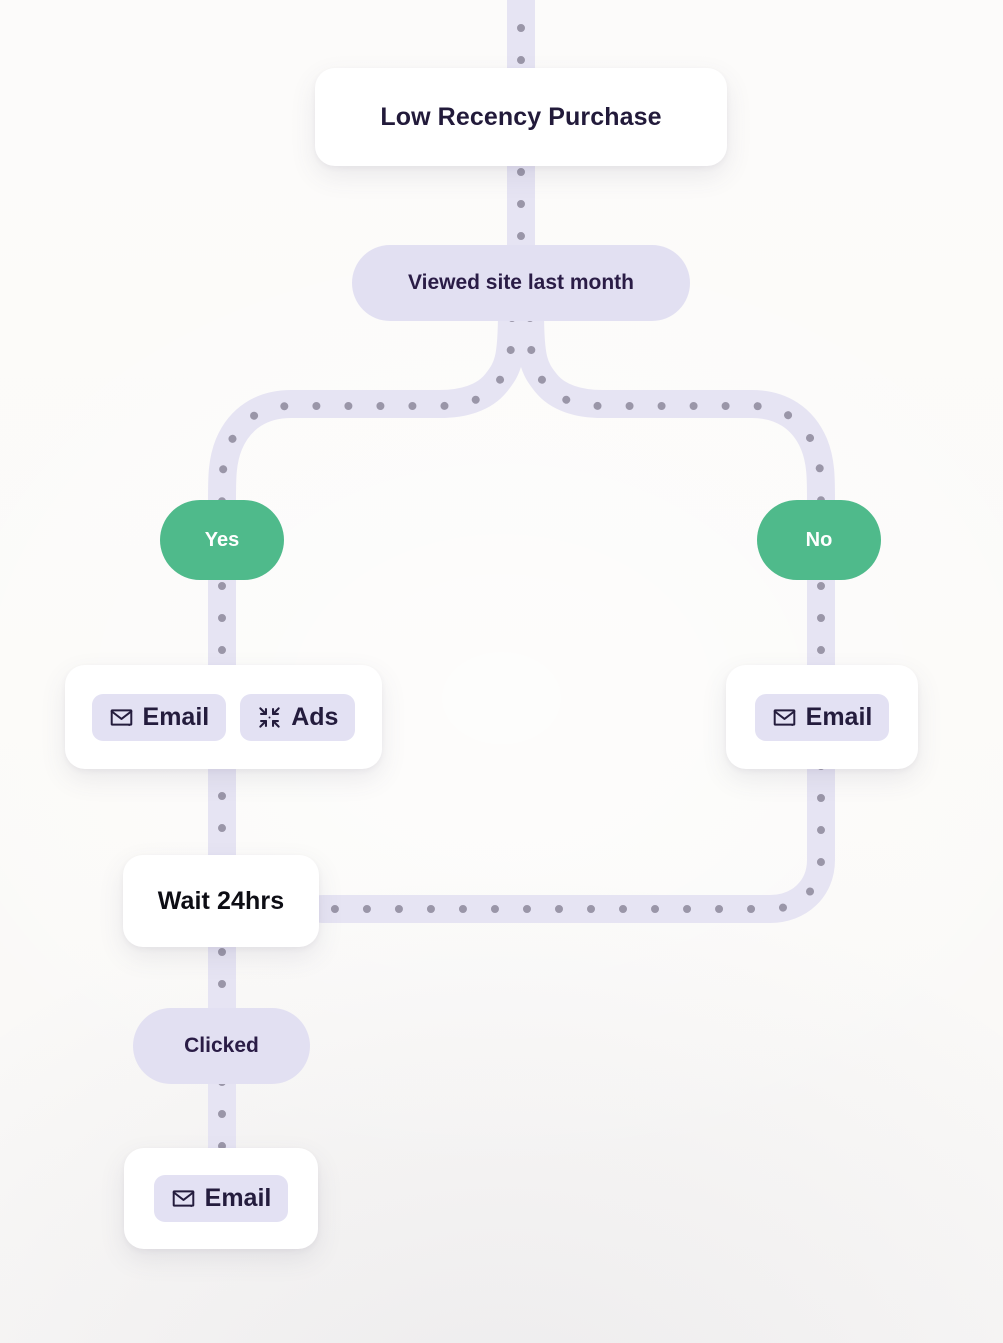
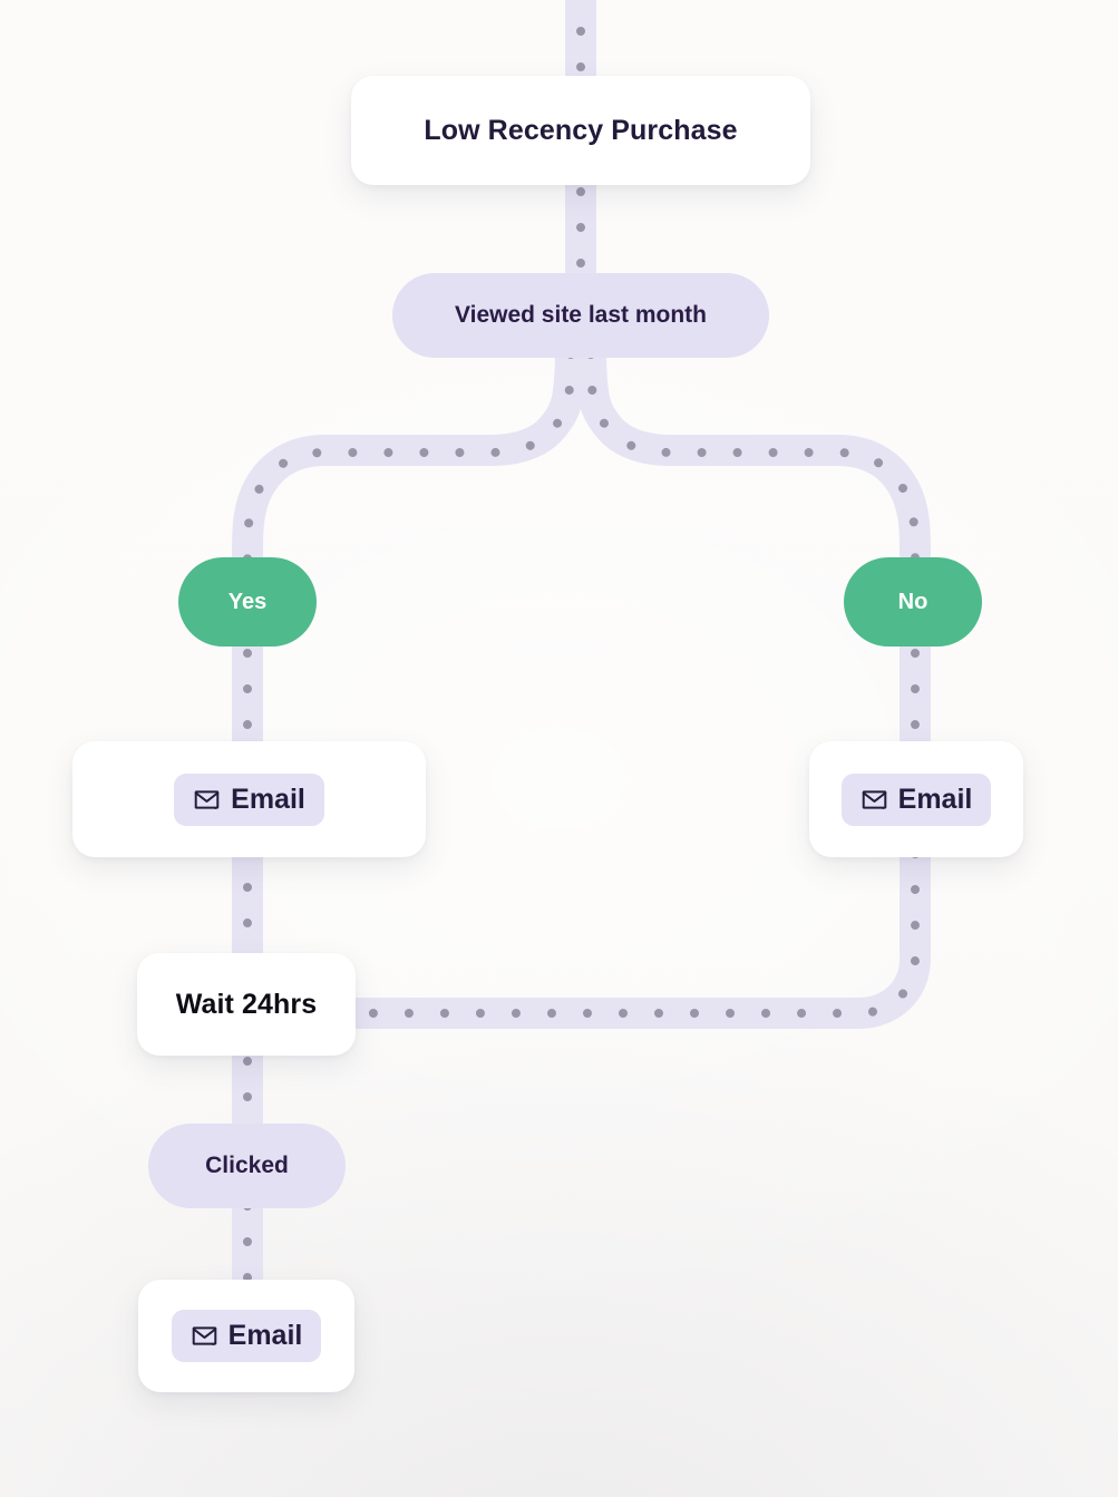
  Low Recency Purchase
  Viewed site last month
  Yes
  No
  Email
- Ads
  Email
  Wait 24hrs
  Clicked
  Email
